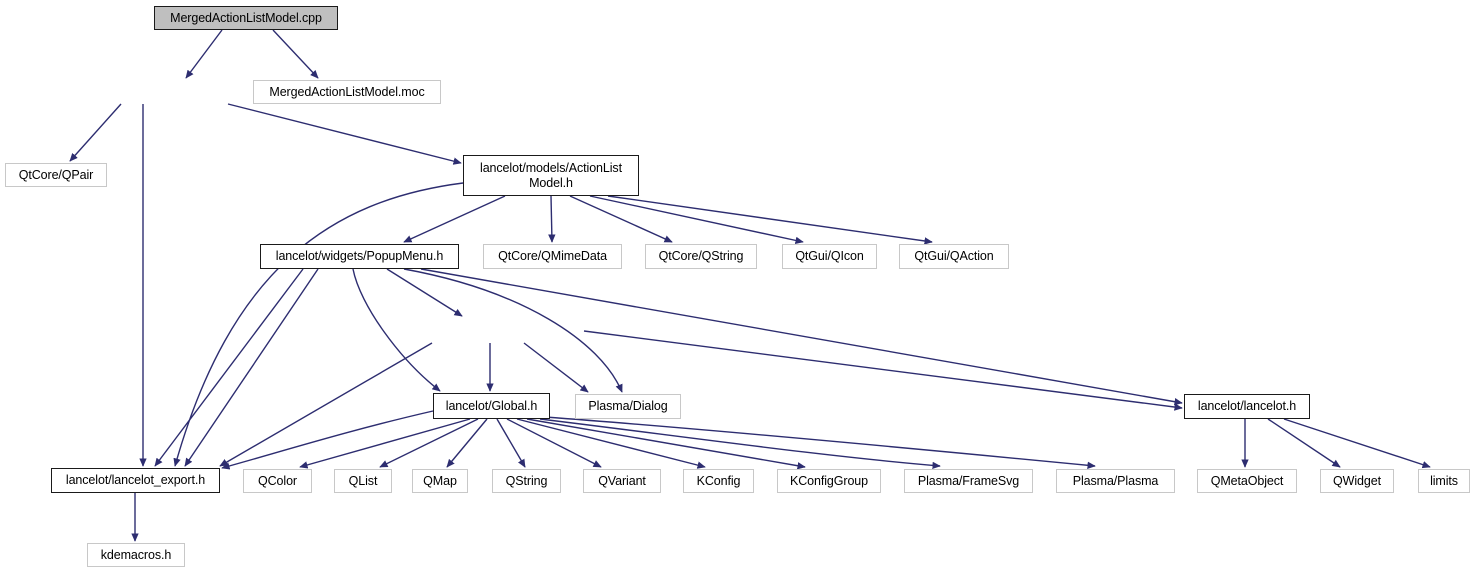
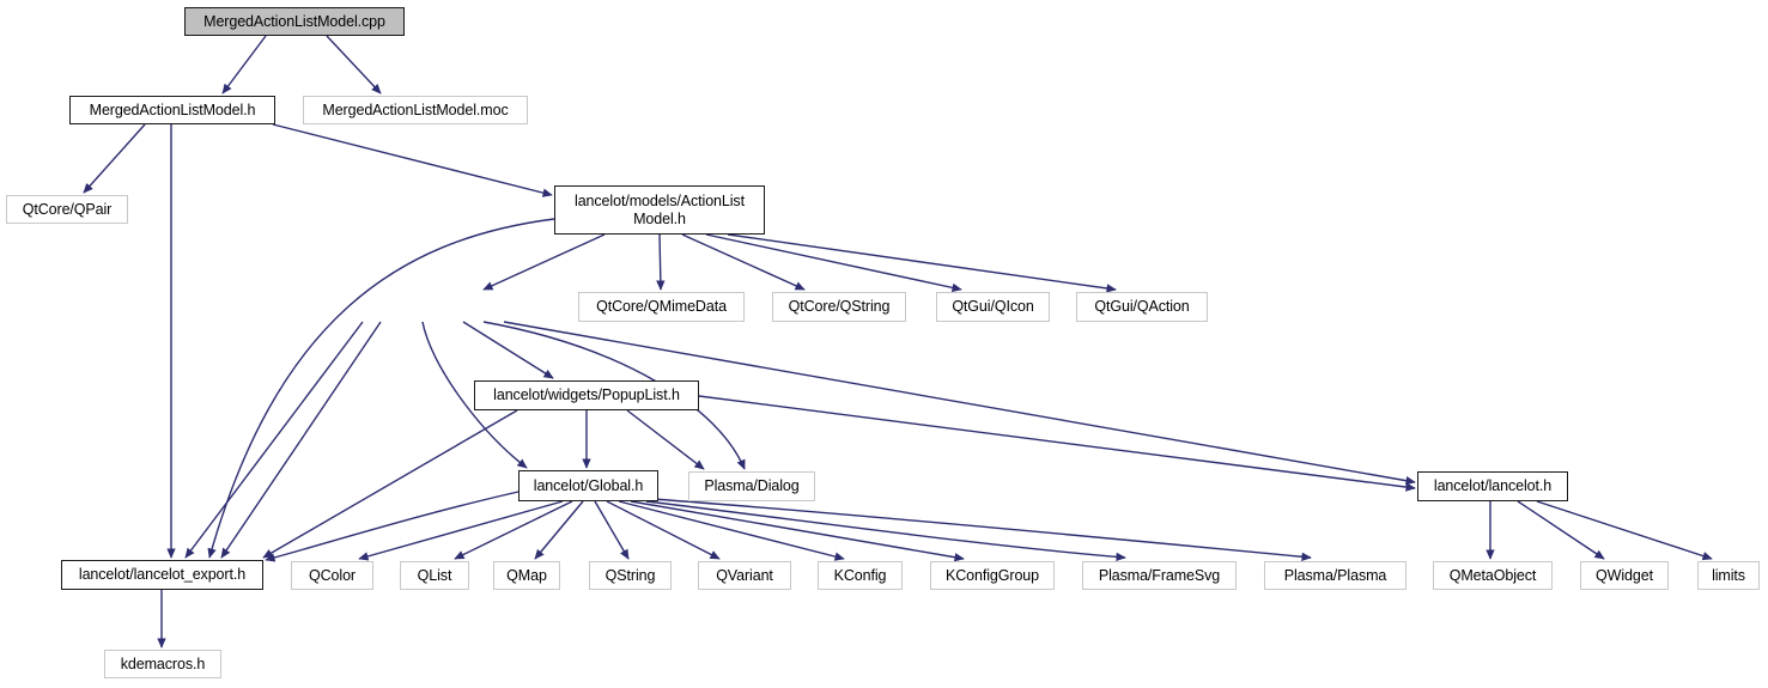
  MergedActionListModel.cpp
+ MergedActionListModel.h
  MergedActionListModel.moc
  QtCore/QPair
  lancelot/models/ActionList
  Model.h
- lancelot/widgets/PopupMenu.h
  QtCore/QMimeData
  QtCore/QString
  QtGui/QIcon
  QtGui/QAction
+ lancelot/widgets/PopupList.h
  lancelot/Global.h
  Plasma/Dialog
  lancelot/lancelot.h
  lancelot/lancelot_export.h
  QColor
  QList
  QMap
  QString
  QVariant
  KConfig
  KConfigGroup
  Plasma/FrameSvg
  Plasma/Plasma
  QMetaObject
  QWidget
  limits
  kdemacros.h
